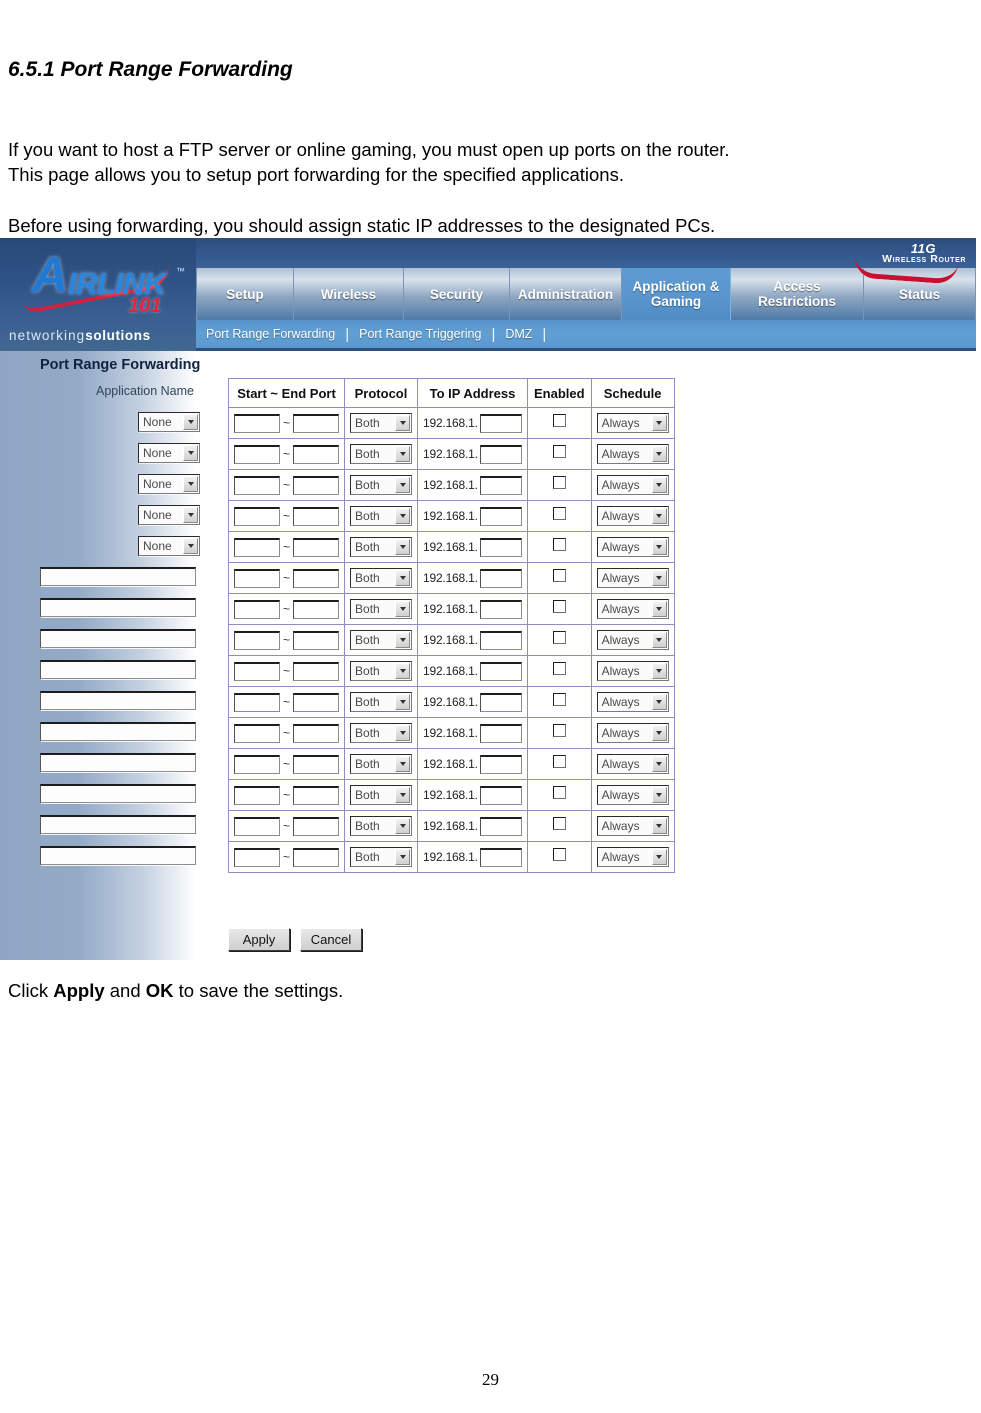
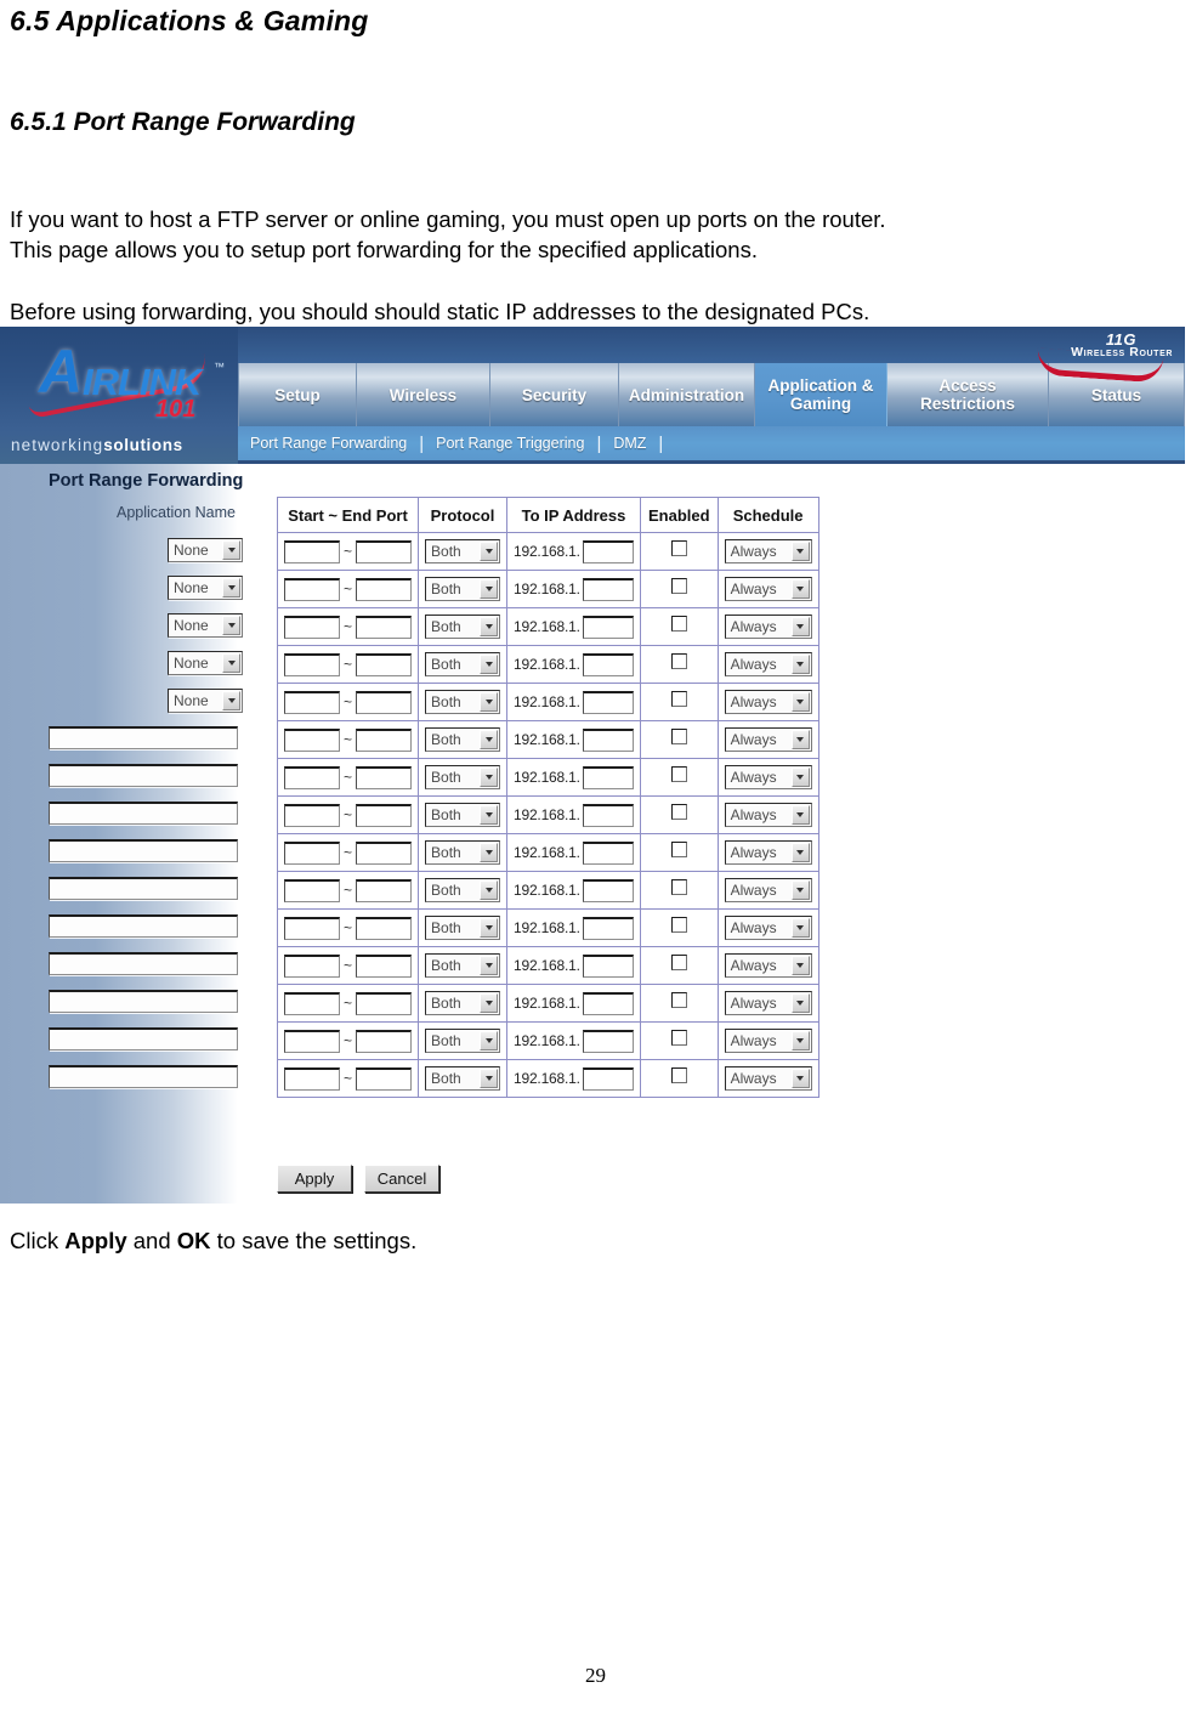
+ 6.5 Applications & Gaming
  6.5.1 Port Range Forwarding
  If you want to host a FTP server or online gaming, you must open up ports on the router.
  This page allows you to setup port forwarding for the specified applications.
- Before using forwarding, you should assign static IP addresses to the designated PCs.
+ Before using forwarding, you should should static IP addresses to the designated PCs.
  A
  IRLINK
  ™
  101
  networkingsolutions
  11G
  Wireless Router
  Setup
  Wireless
  Security
  Administration
  Application & Gaming
  Access Restrictions
  Status
  Port Range Forwarding
  |
  Port Range Triggering
  |
  DMZ
  |
  Port Range Forwarding
  Application Name
  None
  None
  None
  None
  None
  Start ~ End Port	Protocol	To IP Address	Enabled	Schedule
  ~	Both	192.168.1.		Always
  ~	Both	192.168.1.		Always
  ~	Both	192.168.1.		Always
  ~	Both	192.168.1.		Always
  ~	Both	192.168.1.		Always
  ~	Both	192.168.1.		Always
  ~	Both	192.168.1.		Always
  ~	Both	192.168.1.		Always
  ~	Both	192.168.1.		Always
  ~	Both	192.168.1.		Always
  ~	Both	192.168.1.		Always
  ~	Both	192.168.1.		Always
  ~	Both	192.168.1.		Always
  ~	Both	192.168.1.		Always
  ~	Both	192.168.1.		Always
  Apply
  Cancel
  Click Apply and OK to save the settings.
  29
